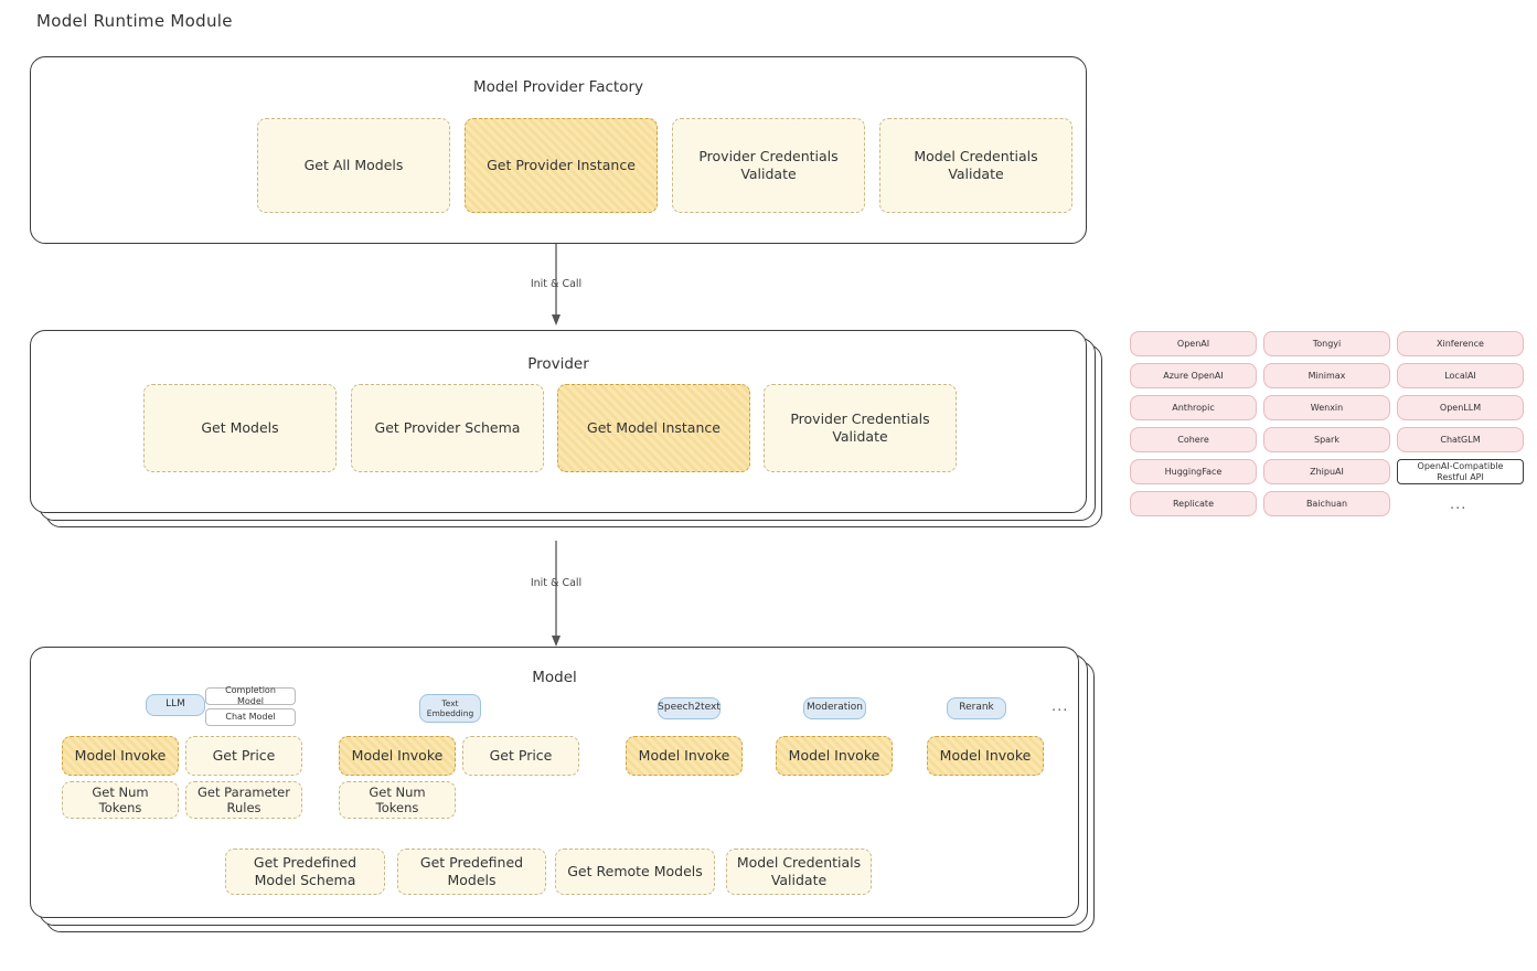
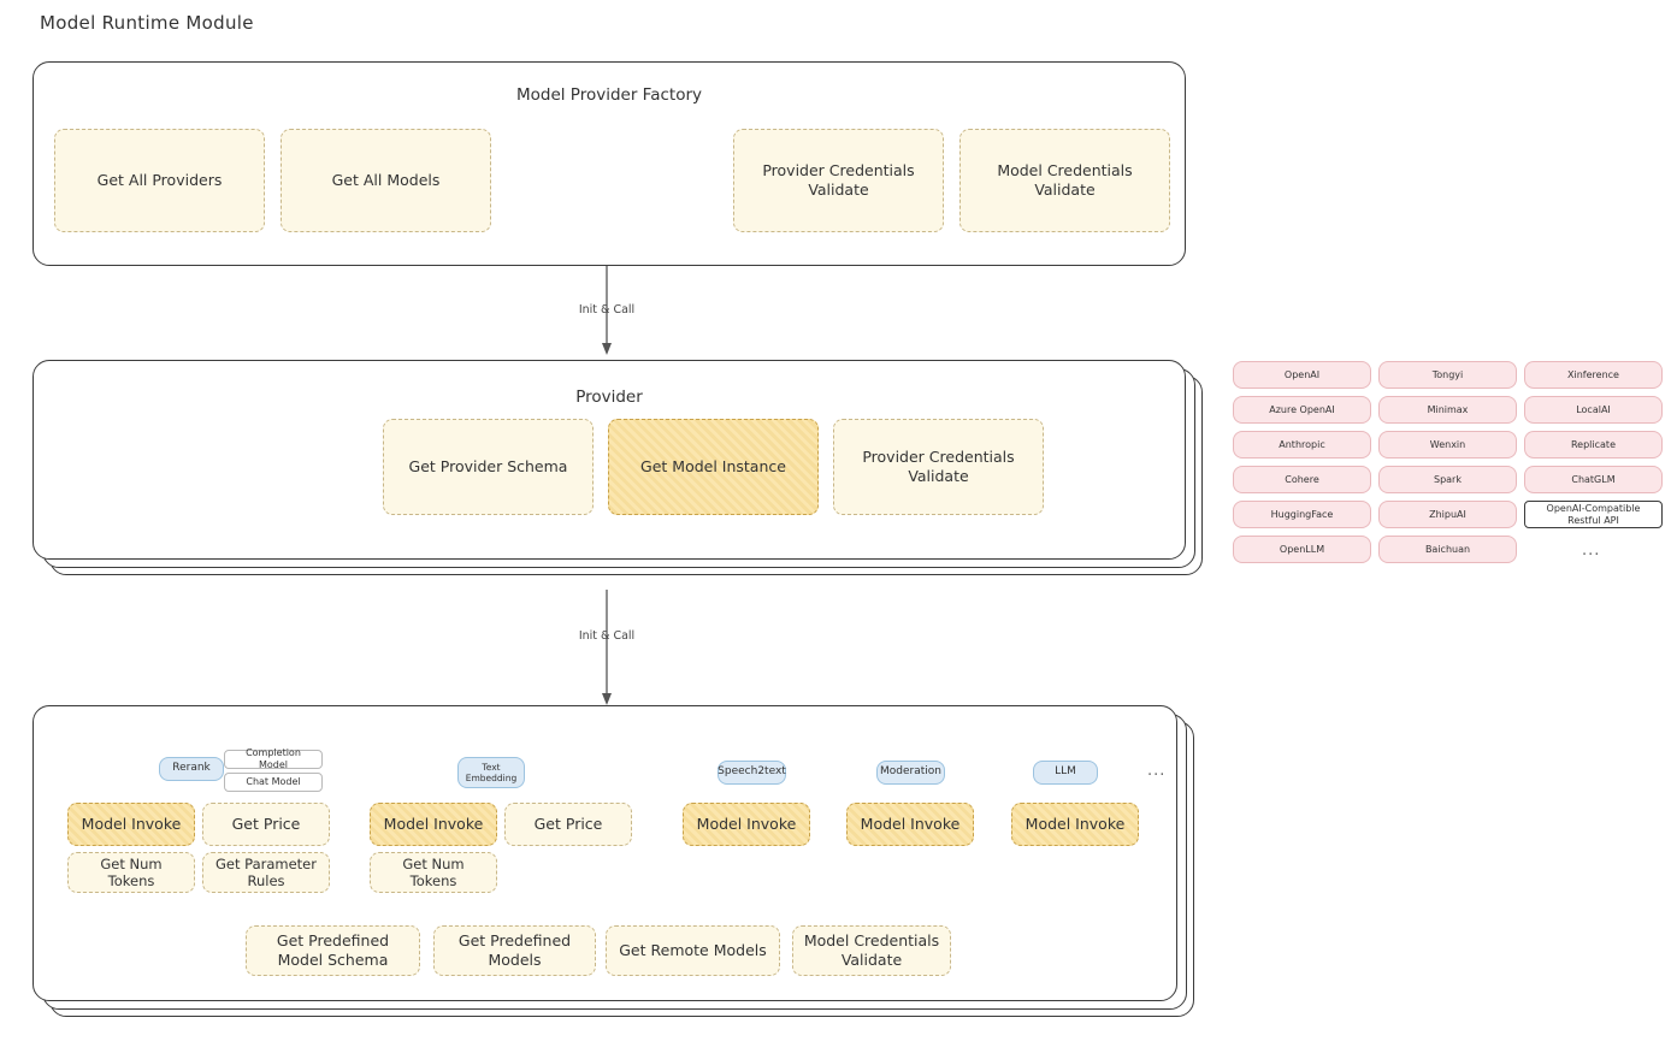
  Model Runtime Module
  Model Provider Factory
+ Get All Providers
  Get All Models
- Get Provider Instance
  Provider Credentials Validate
  Model Credentials Validate
  Init & Call
  Provider
- Get Models
  Get Provider Schema
  Get Model Instance
  Provider Credentials Validate
  OpenAI
  Azure OpenAI
  Anthropic
  Cohere
  HuggingFace
- Replicate
+ OpenLLM
  Tongyi
  Minimax
  Wenxin
  Spark
  ZhipuAI
  Baichuan
  Xinference
  LocalAI
- OpenLLM
+ Replicate
  ChatGLM
  OpenAI-Compatible Restful API
  ...
  Init & Call
- Model
- LLM
+ Rerank
  Completion Model
  Chat Model
  Text Embedding
  Speech2text
  Moderation
- Rerank
+ LLM
  ...
  Model Invoke
  Get Price
  Get Num Tokens
  Get Parameter Rules
  Model Invoke
  Get Price
  Get Num Tokens
  Model Invoke
  Model Invoke
  Model Invoke
  Get Predefined Model Schema
  Get Predefined Models
  Get Remote Models
  Model Credentials Validate
